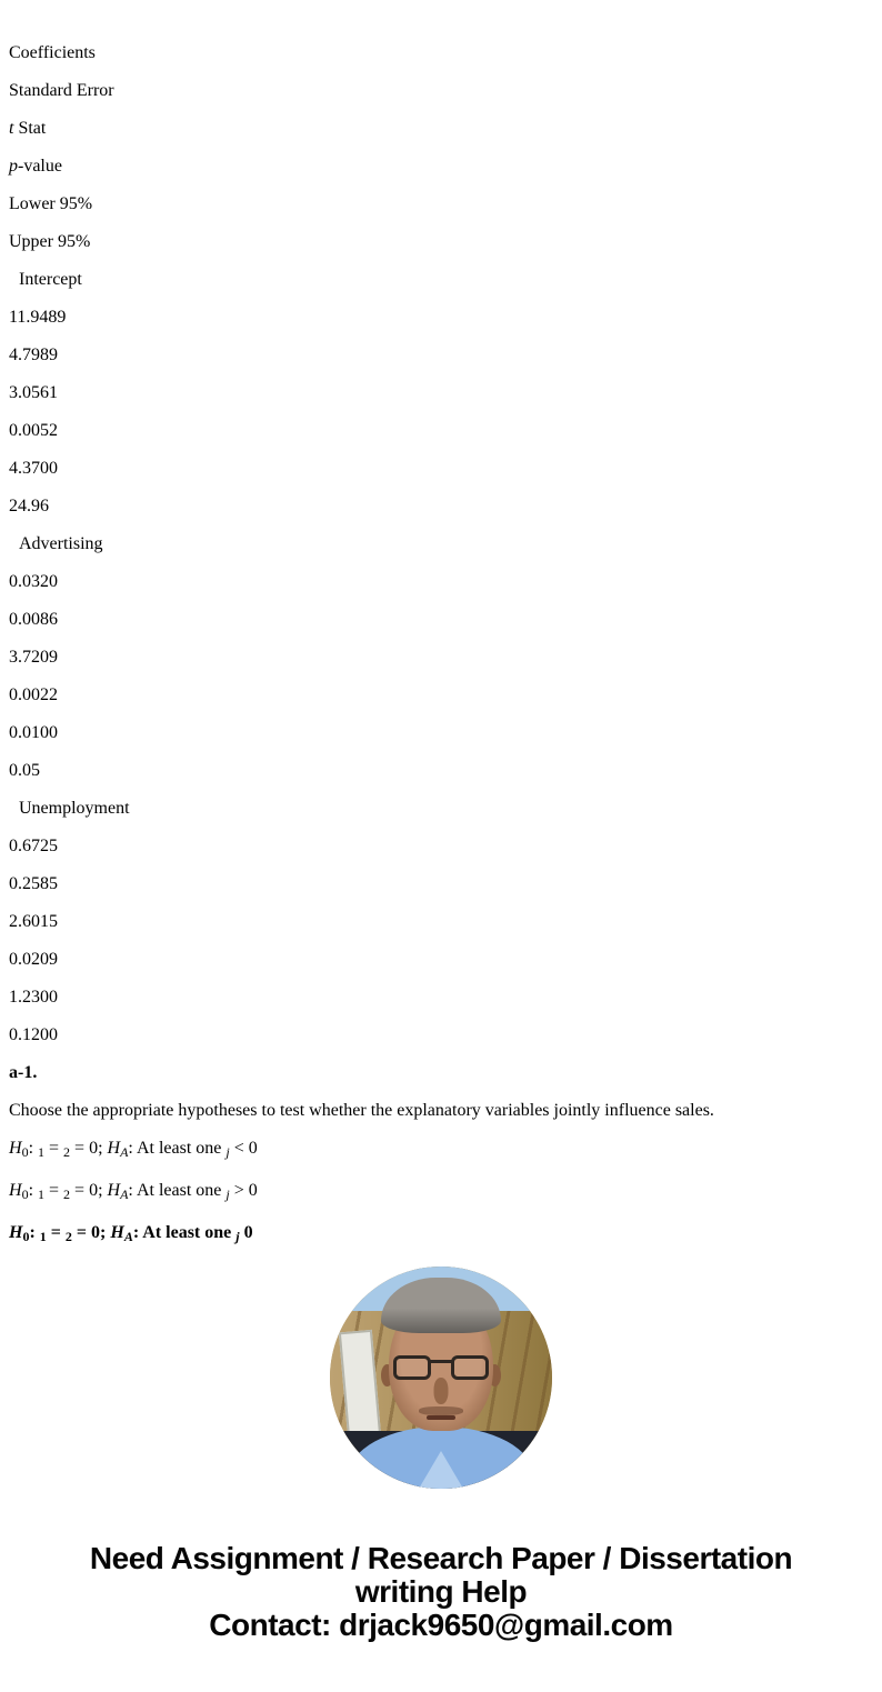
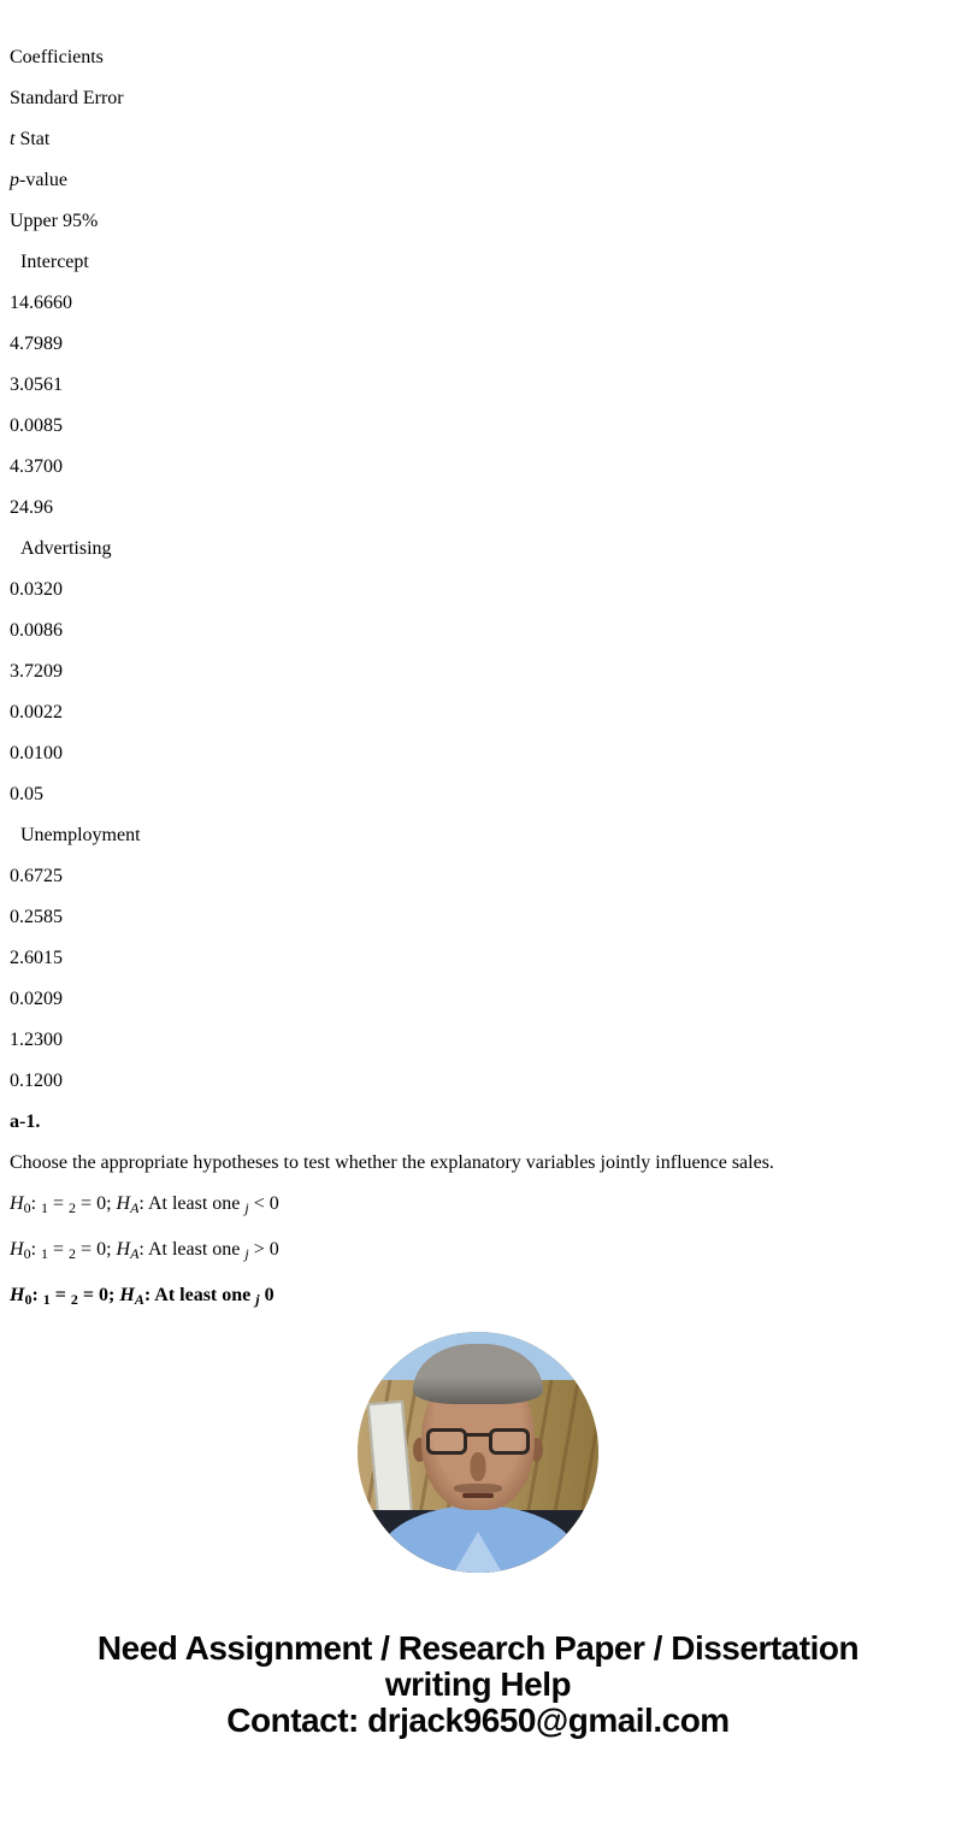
  Coefficients
  Standard Error
  t Stat
  p-value
- Lower 95%
  Upper 95%
  Intercept
- 11.9489
+ 14.6660
  4.7989
  3.0561
- 0.0052
+ 0.0085
  4.3700
  24.96
  Advertising
  0.0320
  0.0086
  3.7209
  0.0022
  0.0100
  0.05
  Unemployment
  0.6725
  0.2585
  2.6015
  0.0209
  1.2300
  0.1200
  a-1.
  Choose the appropriate hypotheses to test whether the explanatory variables jointly influence sales.
  H0: 1 = 2 = 0; HA: At least one j < 0
  H0: 1 = 2 = 0; HA: At least one j > 0
  H0: 1 = 2 = 0; HA: At least one j 0
  Need Assignment / Research Paper / Dissertation
  writing Help
  Contact: drjack9650@gmail.com
